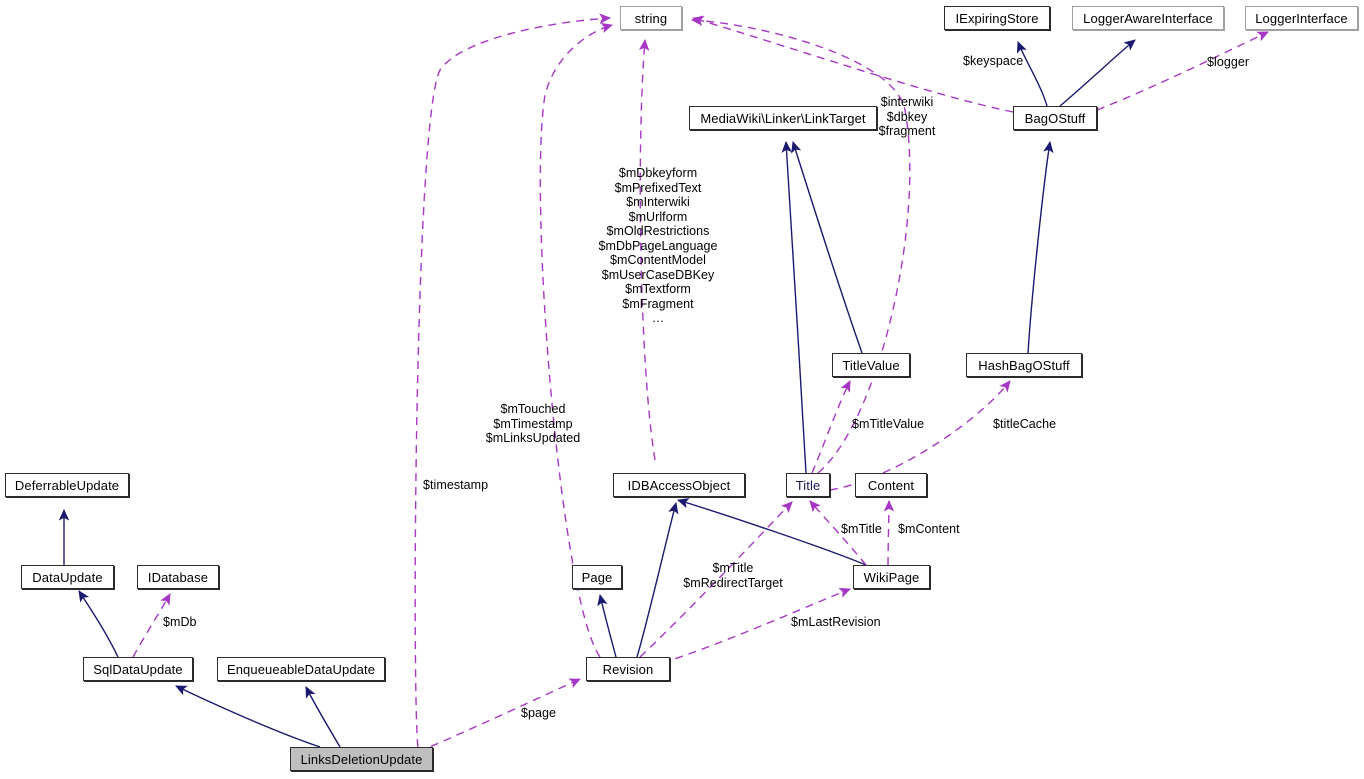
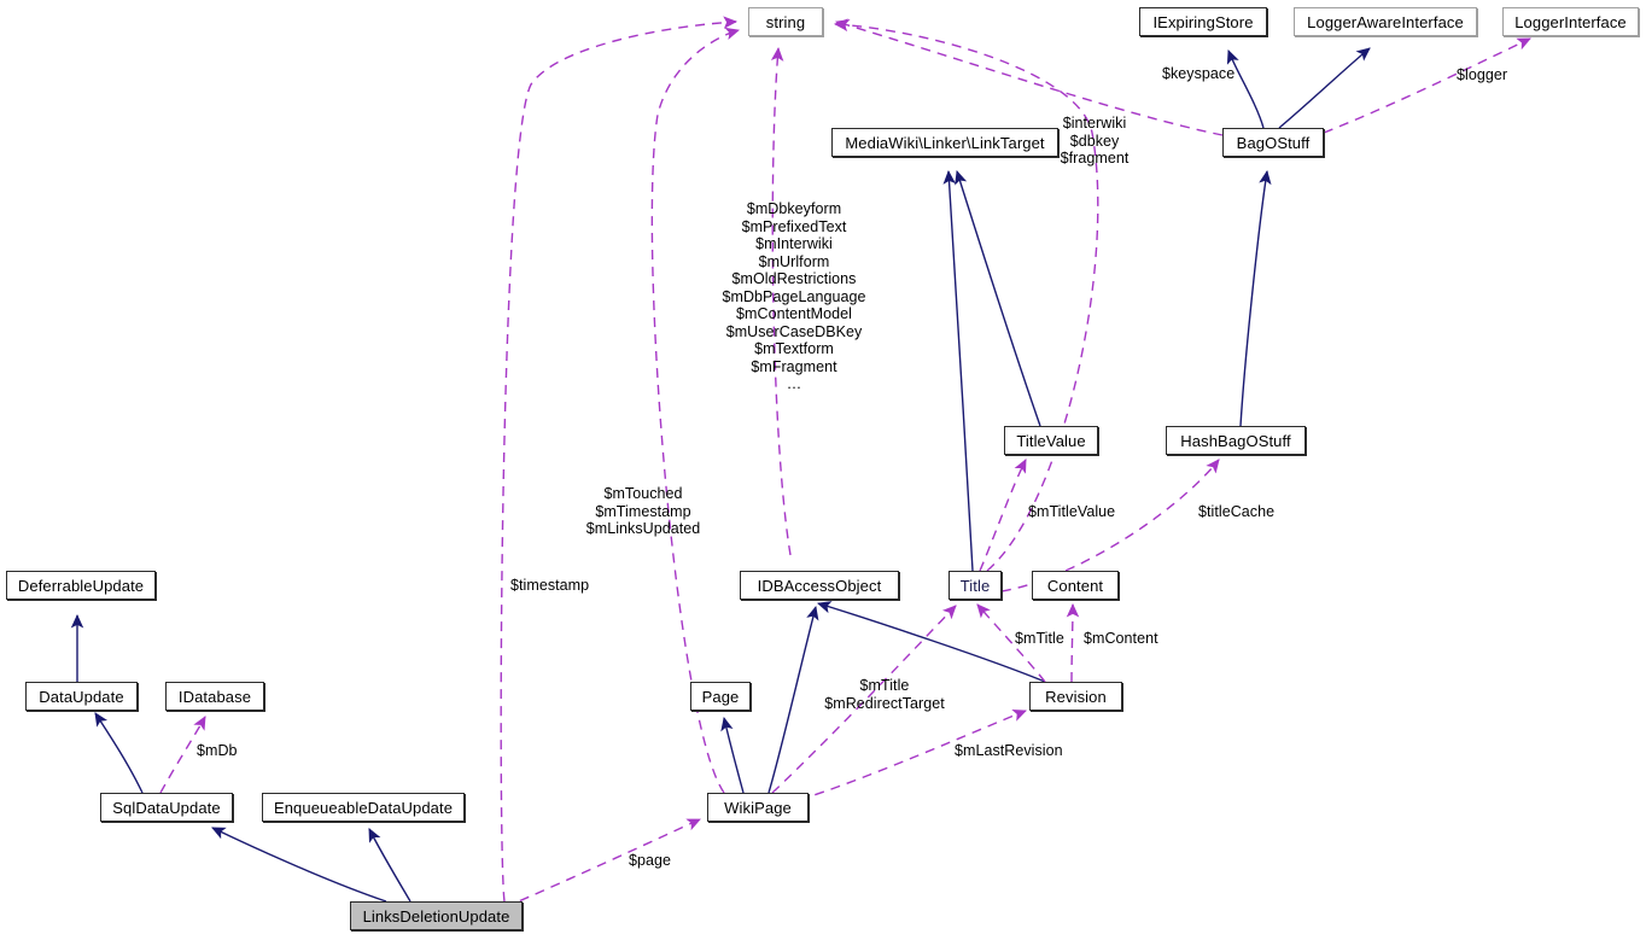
  string
  IExpiringStore
  LoggerAwareInterface
  LoggerInterface
  BagOStuff
  MediaWiki\Linker\LinkTarget
  TitleValue
  HashBagOStuff
  DeferrableUpdate
  IDBAccessObject
  Title
  Content
  DataUpdate
  IDatabase
  Page
- WikiPage
+ Revision
  SqlDataUpdate
  EnqueueableDataUpdate
- Revision
+ WikiPage
  LinksDeletionUpdate
  $keyspace
  $logger
  $interwiki
  $dbkey
  $fragment
  $mDbkeyform
  $mPrefixedText
  $mInterwiki
  $mUrlform
  $mOldRestrictions
  $mDbPageLanguage
  $mContentModel
  $mUserCaseDBKey
  $mTextform
  $mFragment
  …
  $mTitleValue
  $titleCache
  $mTouched
  $mTimestamp
  $mLinksUpdated
  $timestamp
  $mTitle
  $mContent
  $mTitle
  $mRedirectTarget
  $mDb
  $mLastRevision
  $page
